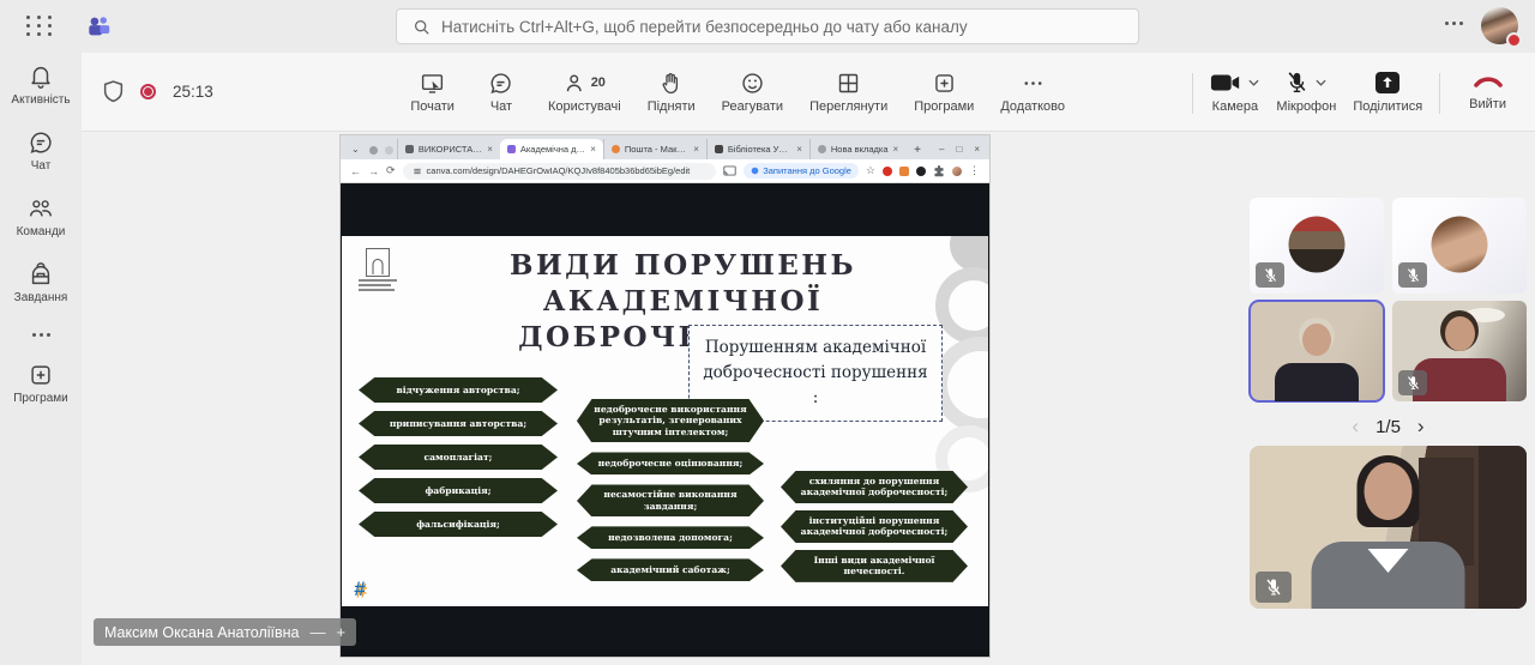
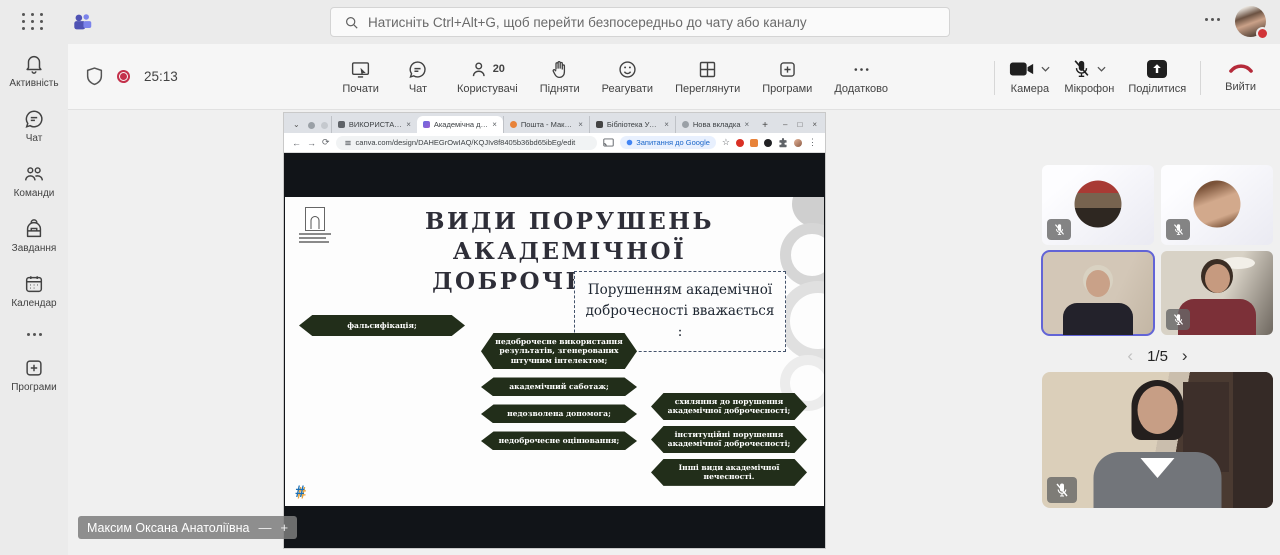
  Натисніть Ctrl+Alt+G, щоб перейти безпосередньо до чату або каналу
  Активність
  Чат
  Команди
  Завдання
+ Календар
  Програми
  25:13
  Почати
  Чат
  20
  Користувачі
  Підняти
  Реагувати
  Переглянути
  Програми
  Додатково
  Камера
  Мікрофон
  Поділитися
  Вийти
  ⌄
  ВИКОРИСТАН
  ×
  Академічна доб
  ×
  Пошта - Макси
  ×
  Бібліотека Унів
  ×
  Нова вкладка
  ×
  +
  –
  □
  ×
  ←
  →
  ⟳
  canva.com/design/DAHEGrOwIAQ/KQJIv8f8405b36bd65ibEg/edit
  Запитання до Google
  ☆
  ⋮
  ВИДИ ПОРУШЕНЬ
  АКАДЕМІЧНОЇ ДОБРОЧ
- Порушенням академічної доброчесності порушення :
+ Порушенням академічної доброчесності вважається :
- відчуження авторства;
- приписування авторства;
- самоплагіат;
- фабрикація;
  фальсифікація;
  недоброчесне використання результатів, згенерованих штучним інтелектом;
- недоброчесне оцінювання;
+ академічний саботаж;
- несамостійне виконання завдання;
  недозволена допомога;
- академічний саботаж;
+ недоброчесне оцінювання;
  схиляння до порушення академічної доброчесності;
  інституційні порушення академічної доброчесності;
  Інші види академічної нечесності.
  #
  Максим Оксана Анатоліївна
  —
  +
  ‹
  1/5
  ›
